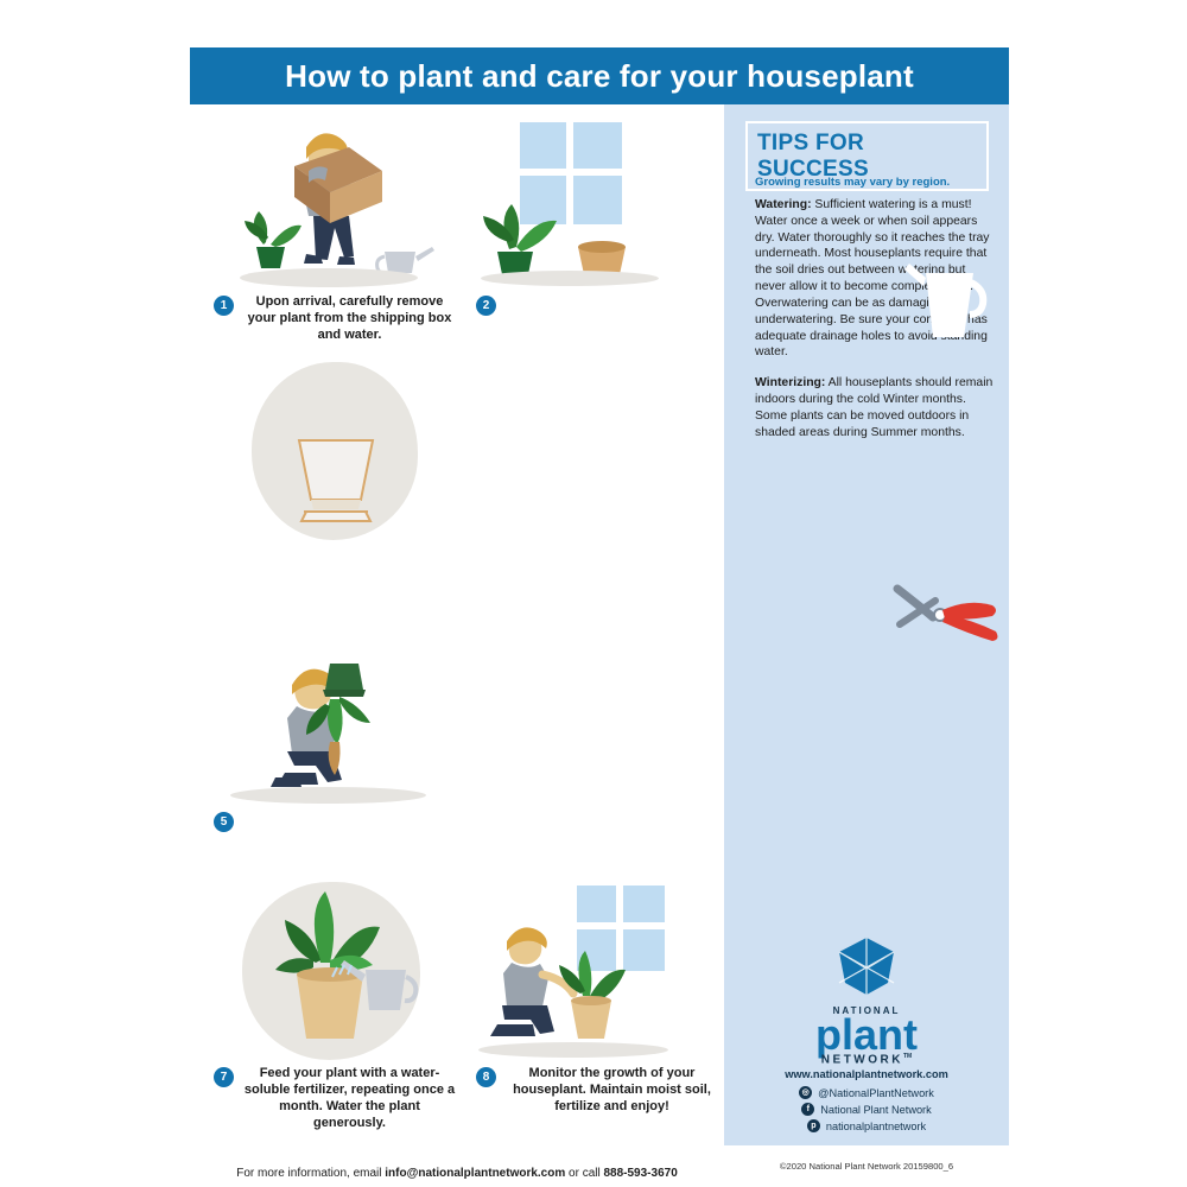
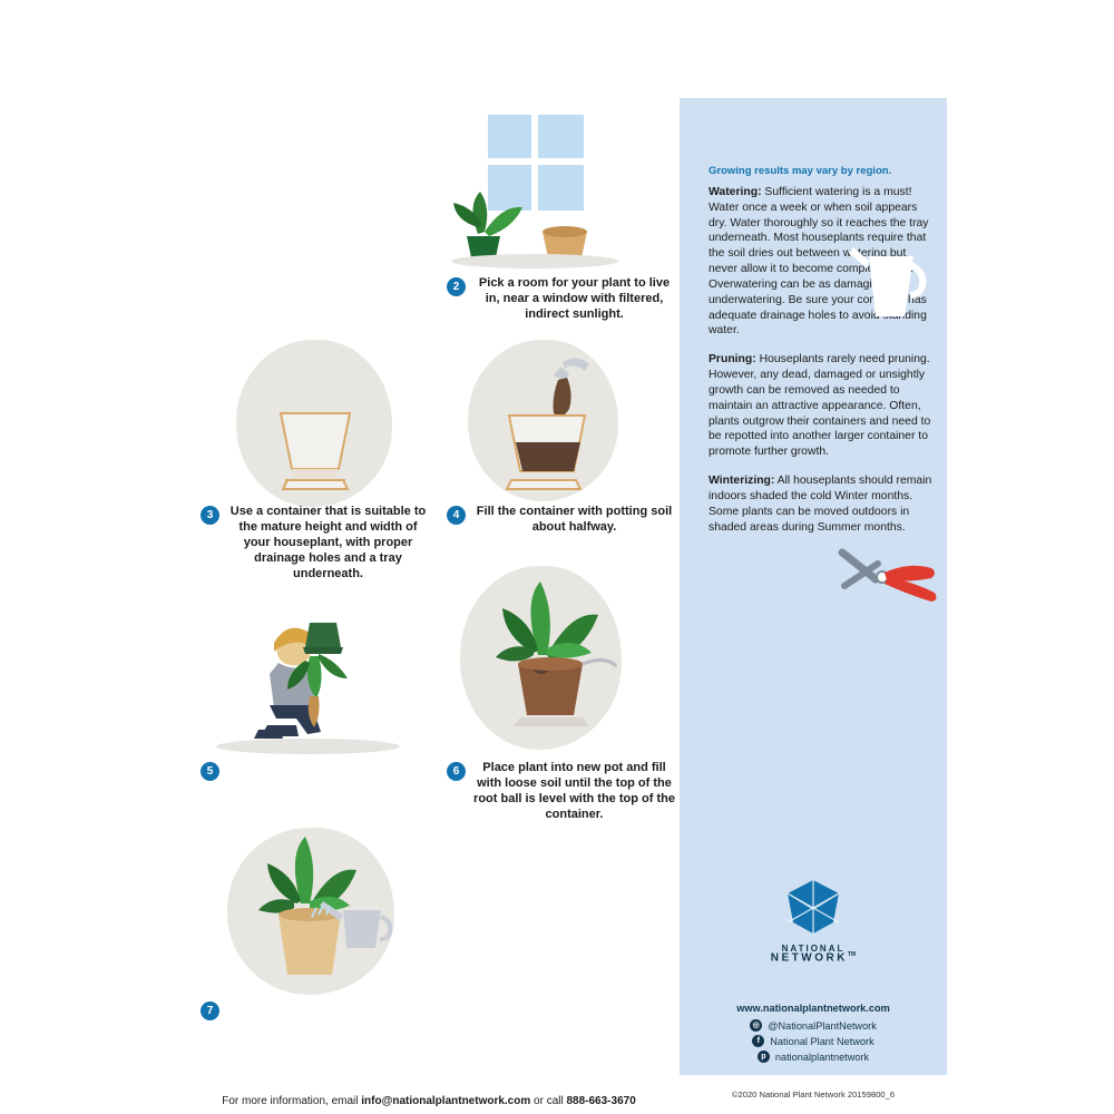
- How to plant and care for your houseplant
- 1
- Upon arrival, carefully remove your plant from the shipping box and water.
  2
+ Pick a room for your plant to live in, near a window with filtered, indirect sunlight.
+ 3
+ Use a container that is suitable to the mature height and width of your houseplant, with proper drainage holes and a tray underneath.
+ 4
+ Fill the container with potting soil about halfway.
  5
+ 6
+ Place plant into new pot and fill with loose soil until the top of the root ball is level with the top of the container.
  7
- Feed your plant with a water-soluble fertilizer, repeating once a month. Water the plant generously.
- 8
- Monitor the growth of your houseplant. Maintain moist soil, fertilize and enjoy!
- For more information, email info@nationalplantnetwork.com or call 888-593-3670
+ For more information, email info@nationalplantnetwork.com or call 888-663-3670
- TIPS FOR SUCCESS
  Growing results may vary by region.
  Watering: Sufficient watering is a must! Water once a week or when soil appears dry. Water thoroughly so it reaches the tray underneath. Most houseplants require that the soil dries out between wering but never allow it to become compl Overwatering can be as damagi underwatering. Be sure your con has adequate drainage holes to avoiding water.
+ Pruning: Houseplants rarely need pruning. However, any dead, damaged or unsightly growth can be removed as needed to maintain an attractive appearance. Often, plants outgrow their containers and need to be repotted into another larger container to promote further growth.
- Winterizing: All houseplants should remain indoors during the cold Winter months. Some plants can be moved outdoors in shaded areas during Summer months.
+ Winterizing: All houseplants should remain indoors shaded the cold Winter months. Some plants can be moved outdoors in shaded areas during Summer months.
  NATIONAL
- plant
  NETWORK
  www.nationalplantnetwork.com
  @NationalPlantNetwork
  National Plant Network
  nationalplantnetwork
  ©2020 National Plant Network 20159800_6
